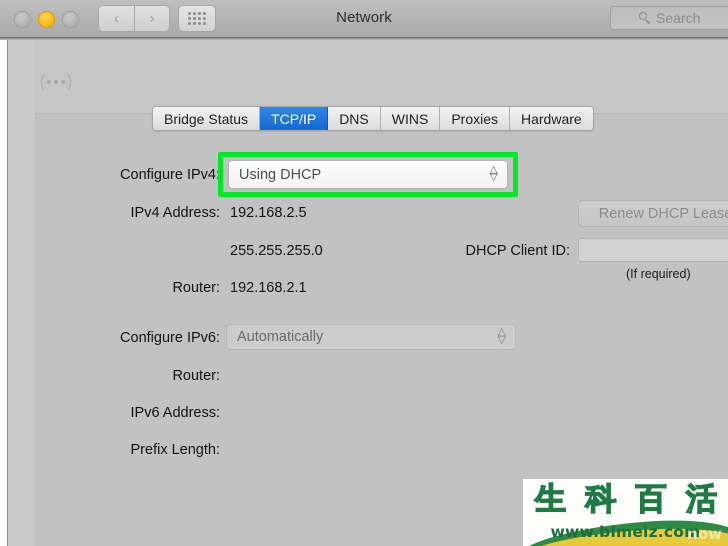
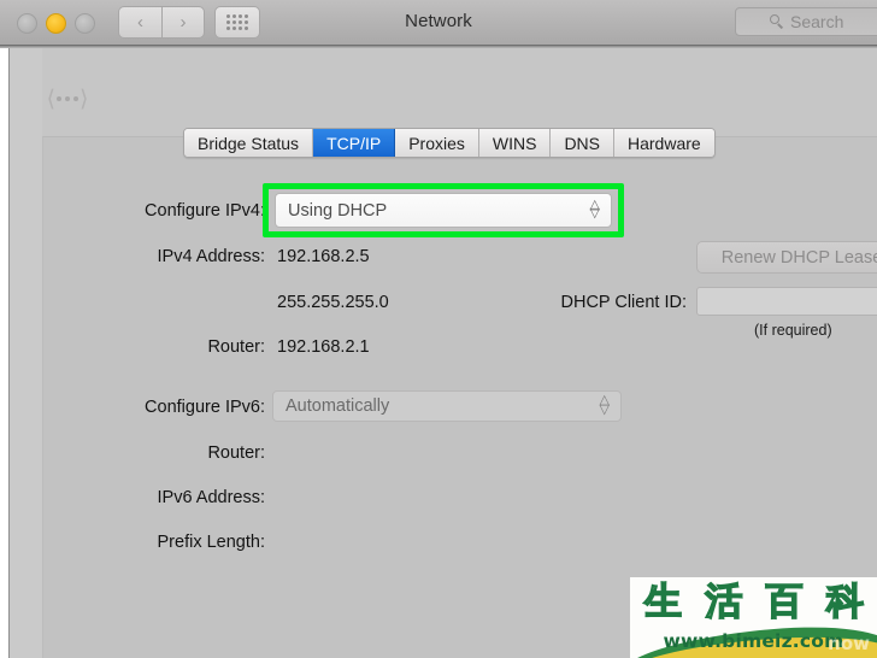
  ‹
  ›
  Network
  Search
  Bridge Status
  TCP/IP
- DNS
+ Proxies
  WINS
- Proxies
+ DNS
  Hardware
  Configure IPv4:
  Using DHCP
  △
  ▽
  IPv4 Address:
  192.168.2.5
  255.255.255.0
  Router:
  192.168.2.1
  Renew DHCP Leas
  DHCP Client ID:
  (If required)
  Configure IPv6:
  Automatically
  △
  ▽
  Router:
  IPv6 Address:
  Prefix Length:
  生
- 科
+ 活
  百
- 活
+ 科
  www.bimeiz.com
  now
